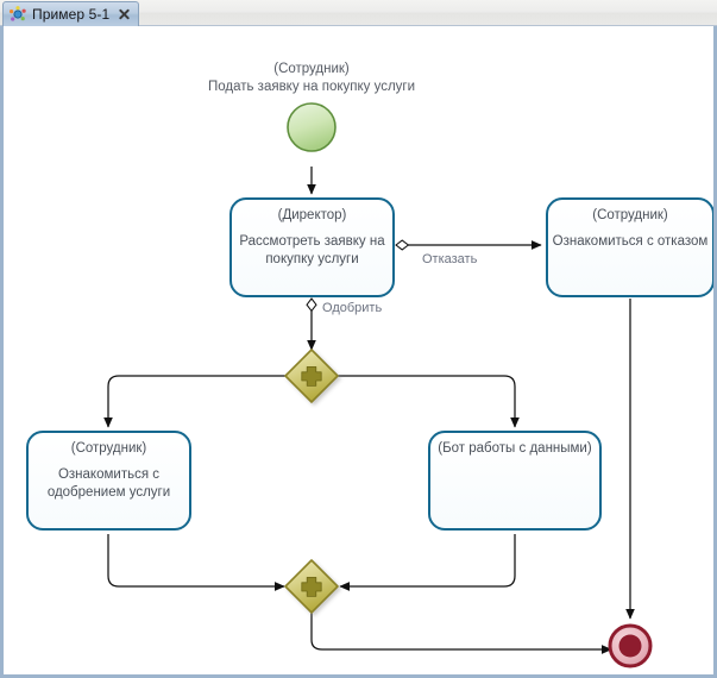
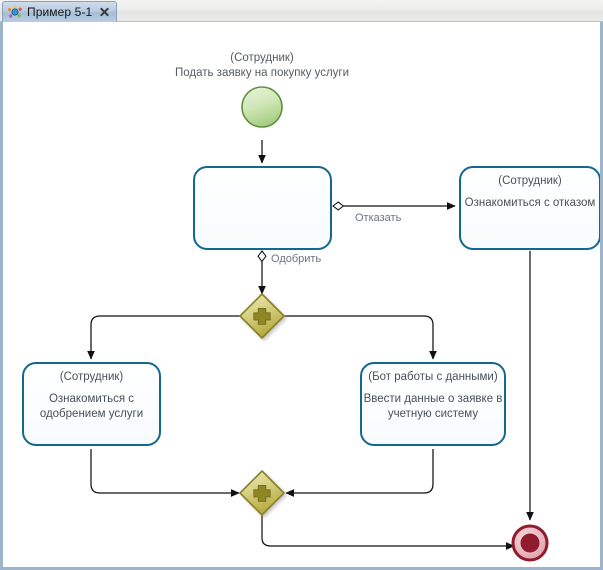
  Пример 5-1
  (Сотрудник)
  Подать заявку на покупку услуги
- (Директор)
- Рассмотреть заявку на покупку услуги
  (Сотрудник)
  Ознакомиться с отказом
  (Сотрудник)
  Ознакомиться с одобрением услуги
  (Бот работы с данными)
+ Ввести данные о заявке в учетную систему
  Отказать
  Одобрить
